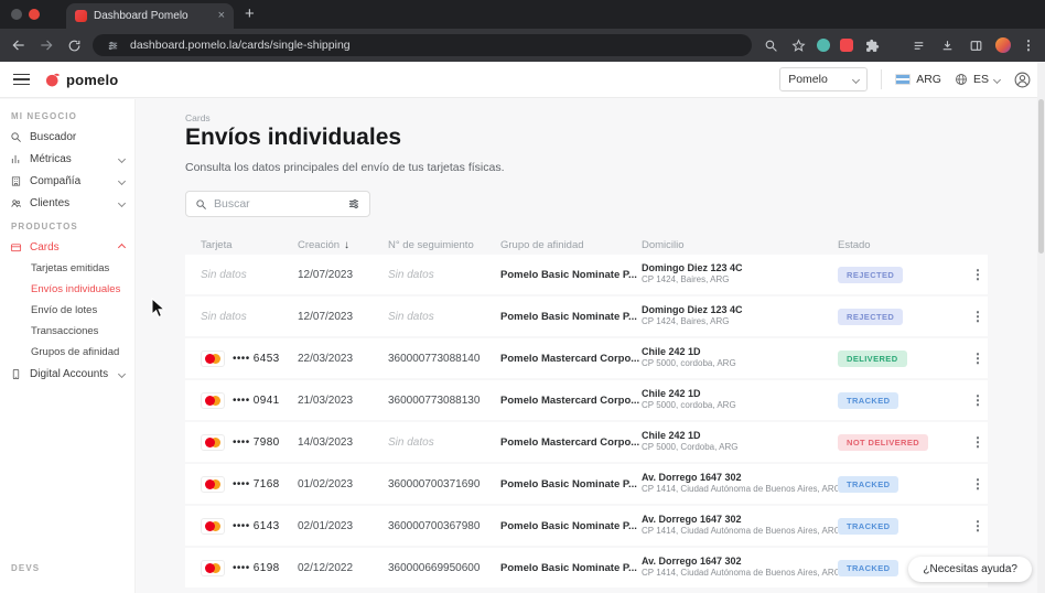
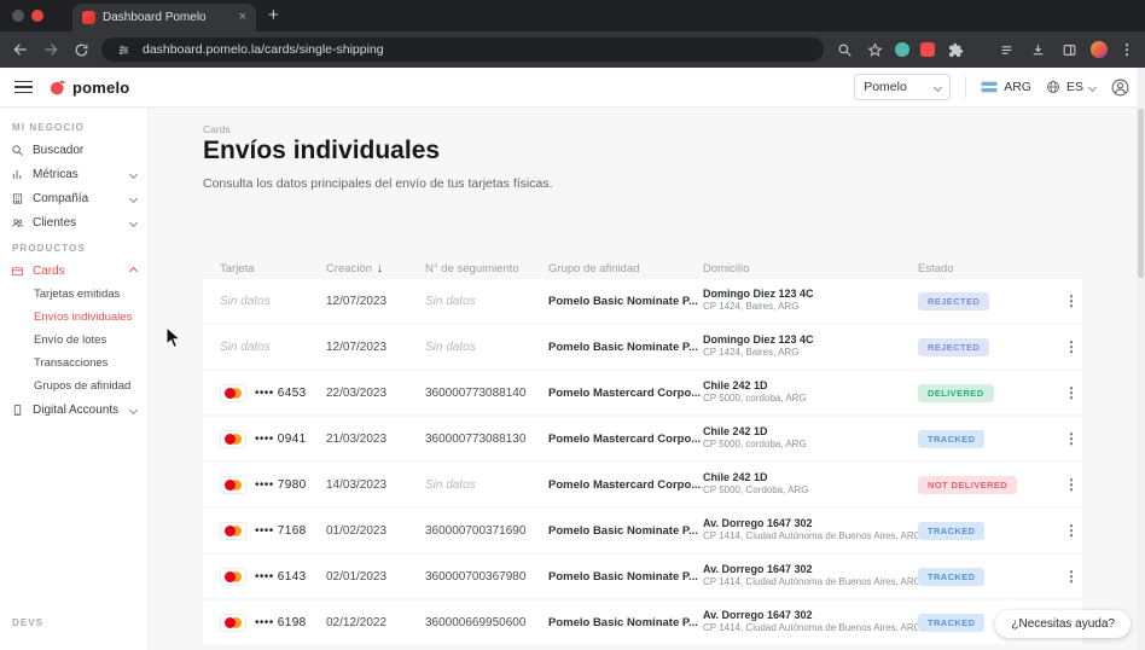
  Dashboard Pomelo
  ×
  +
  dashboard.pomelo.la/cards/single-shipping
  ⋮
  pomelo
  Pomelo
  ARG
  ES
  MI NEGOCIO
  Buscador
  Métricas
  Compañía
  Clientes
  PRODUCTOS
  Cards
  Tarjetas emitidas
  Envíos individuales
  Envío de lotes
  Transacciones
  Grupos de afinidad
  Digital Accounts
  DEVS
  Cards
  Envíos individuales
  Consulta los datos principales del envío de tus tarjetas físicas.
- Buscar
  Tarjeta
  Creación
  ↓
  N° de seguimiento
  Grupo de afinidad
  Domicilio
  Estado
  Sin datos
  12/07/2023
  Sin datos
  Pomelo Basic Nominate P...
  Domingo Diez 123 4C
  CP 1424, Baires, ARG
  REJECTED
  ⋮
  Sin datos
  12/07/2023
  Sin datos
  Pomelo Basic Nominate P...
  Domingo Diez 123 4C
  CP 1424, Baires, ARG
  REJECTED
  ⋮
  •••• 6453
  22/03/2023
  360000773088140
  Pomelo Mastercard Corpo...
  Chile 242 1D
  CP 5000, cordoba, ARG
  DELIVERED
  ⋮
  •••• 0941
  21/03/2023
  360000773088130
  Pomelo Mastercard Corpo...
  Chile 242 1D
  CP 5000, cordoba, ARG
  TRACKED
  ⋮
  •••• 7980
  14/03/2023
  Sin datos
  Pomelo Mastercard Corpo...
  Chile 242 1D
  CP 5000, Cordoba, ARG
  NOT DELIVERED
  ⋮
  •••• 7168
  01/02/2023
  360000700371690
  Pomelo Basic Nominate P...
  Av. Dorrego 1647 302
  CP 1414, Ciudad Autónoma de Buenos Aires, AR
  TRACKED
  ⋮
  •••• 6143
  02/01/2023
  360000700367980
  Pomelo Basic Nominate P...
  Av. Dorrego 1647 302
  CP 1414, Ciudad Autónoma de Buenos Aires, AR
  TRACKED
  ⋮
  •••• 6198
  02/12/2022
  360000669950600
  Pomelo Basic Nominate P...
  Av. Dorrego 1647 302
  CP 1414, Ciudad Autónoma de Buenos Aires, AR
  TRACKED
  ¿Necesitas ayuda?
